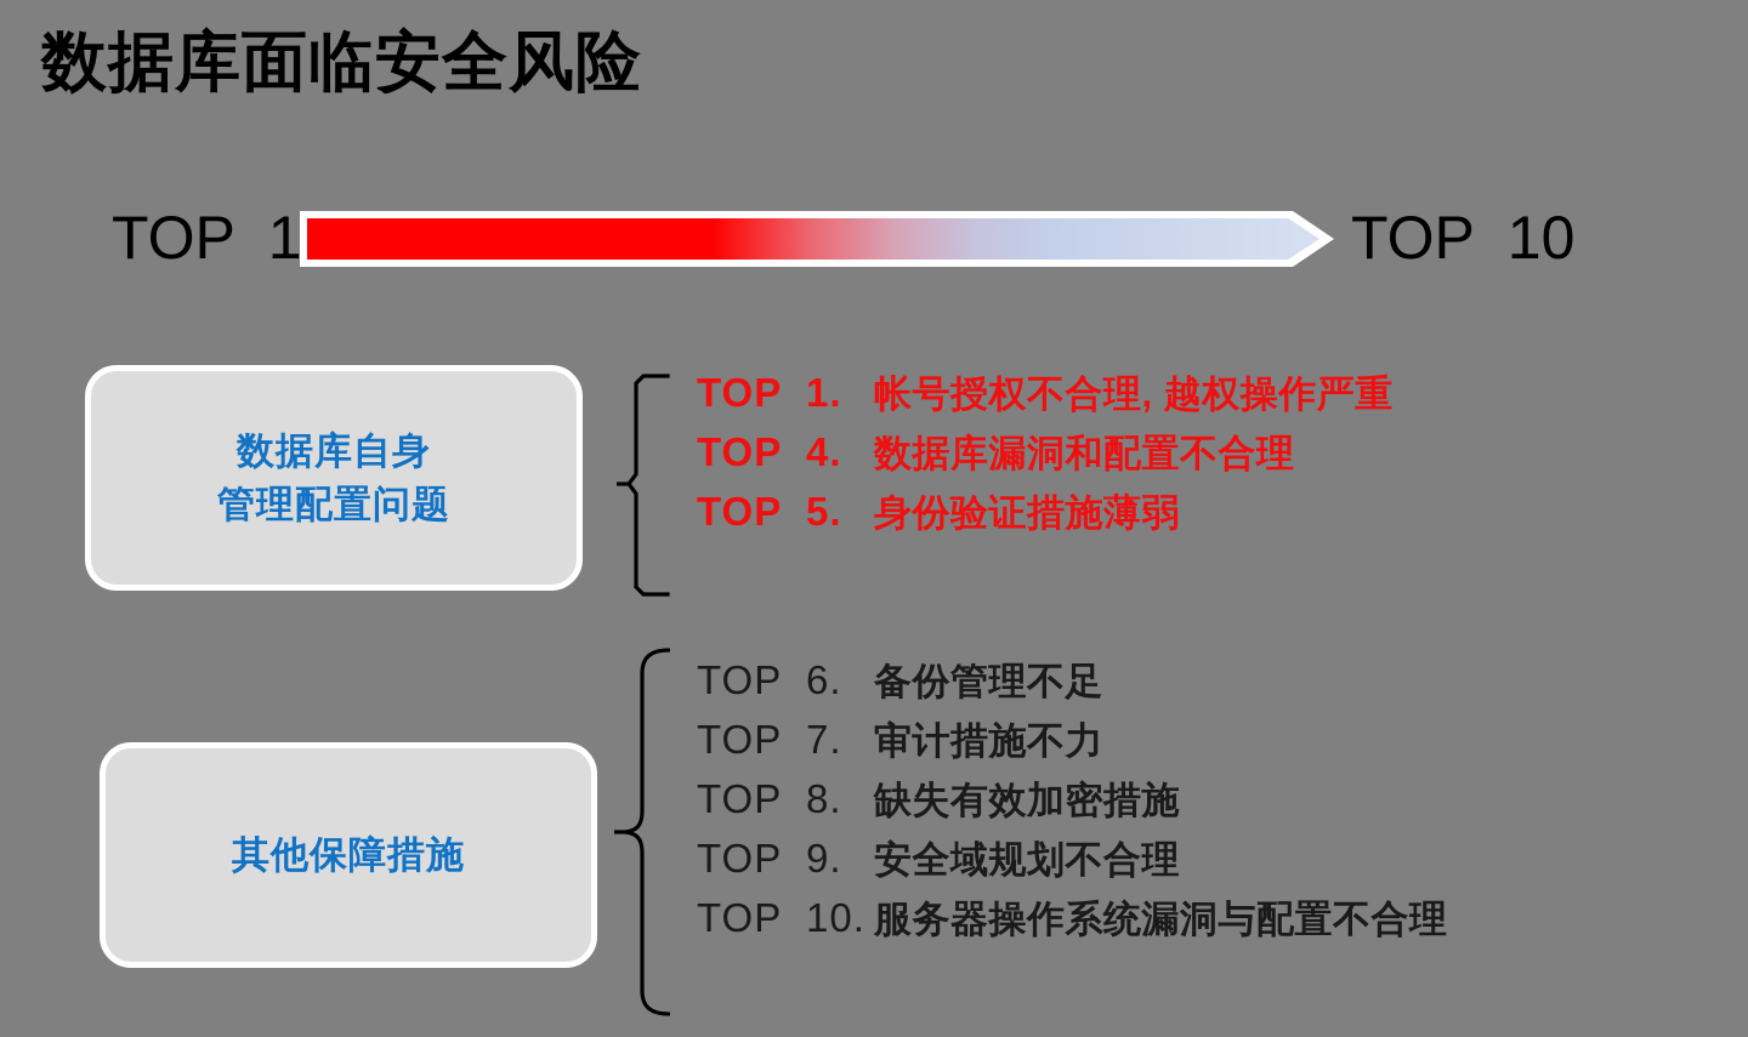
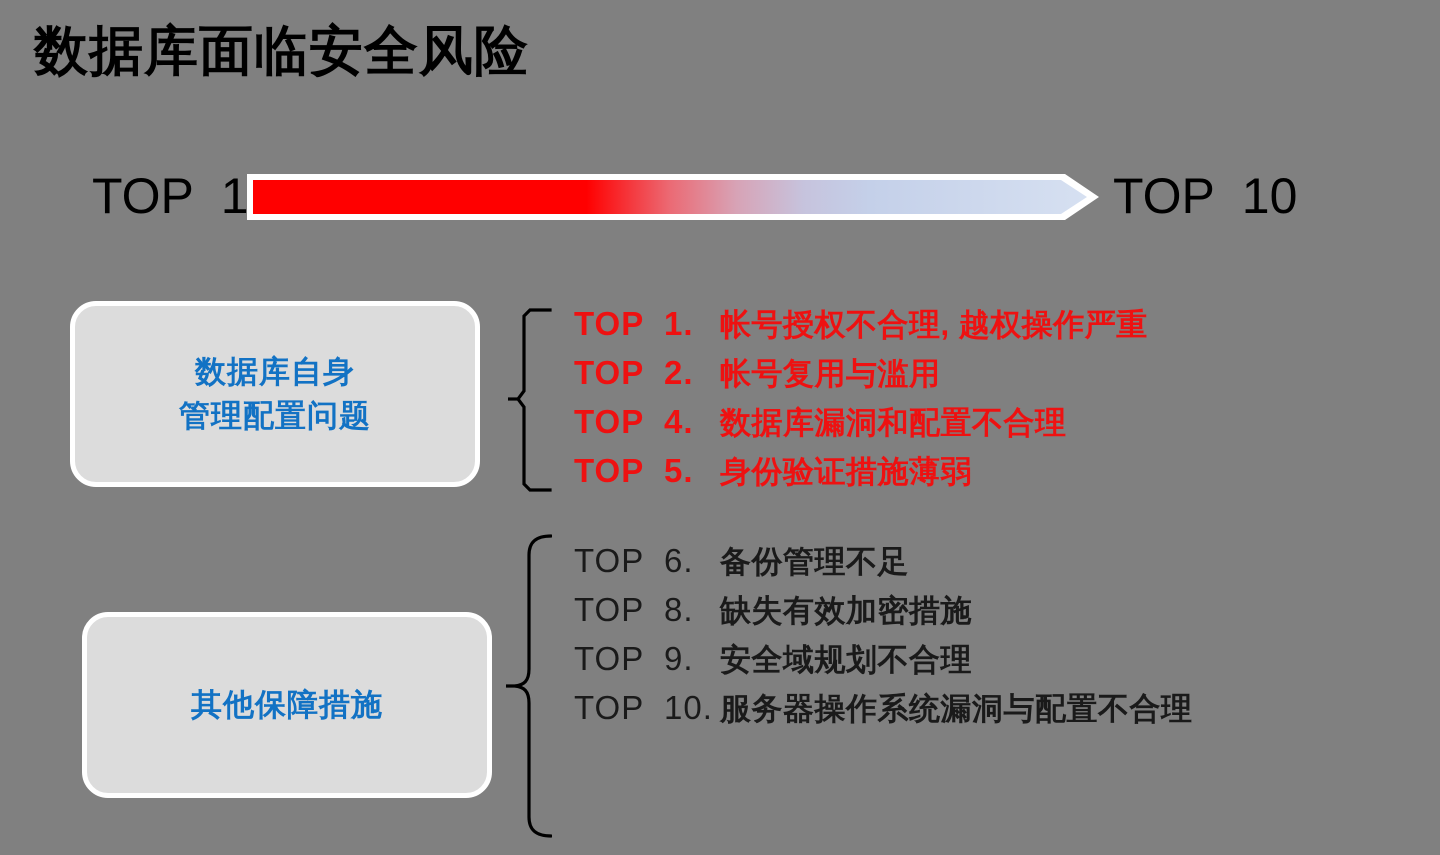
  数据库面临安全风险
  TOP 1
  TOP 10
  数据库自身
  管理配置问题
  其他保障措施
  TOP 1.
  帐号授权不合理, 越权操作严重
+ TOP 2.
+ 帐号复用与滥用
  TOP 4.
  数据库漏洞和配置不合理
  TOP 5.
  身份验证措施薄弱
  TOP 6.
  备份管理不足
- TOP 7.
- 审计措施不力
  TOP 8.
  缺失有效加密措施
  TOP 9.
  安全域规划不合理
  TOP 10.
  服务器操作系统漏洞与配置不合理
